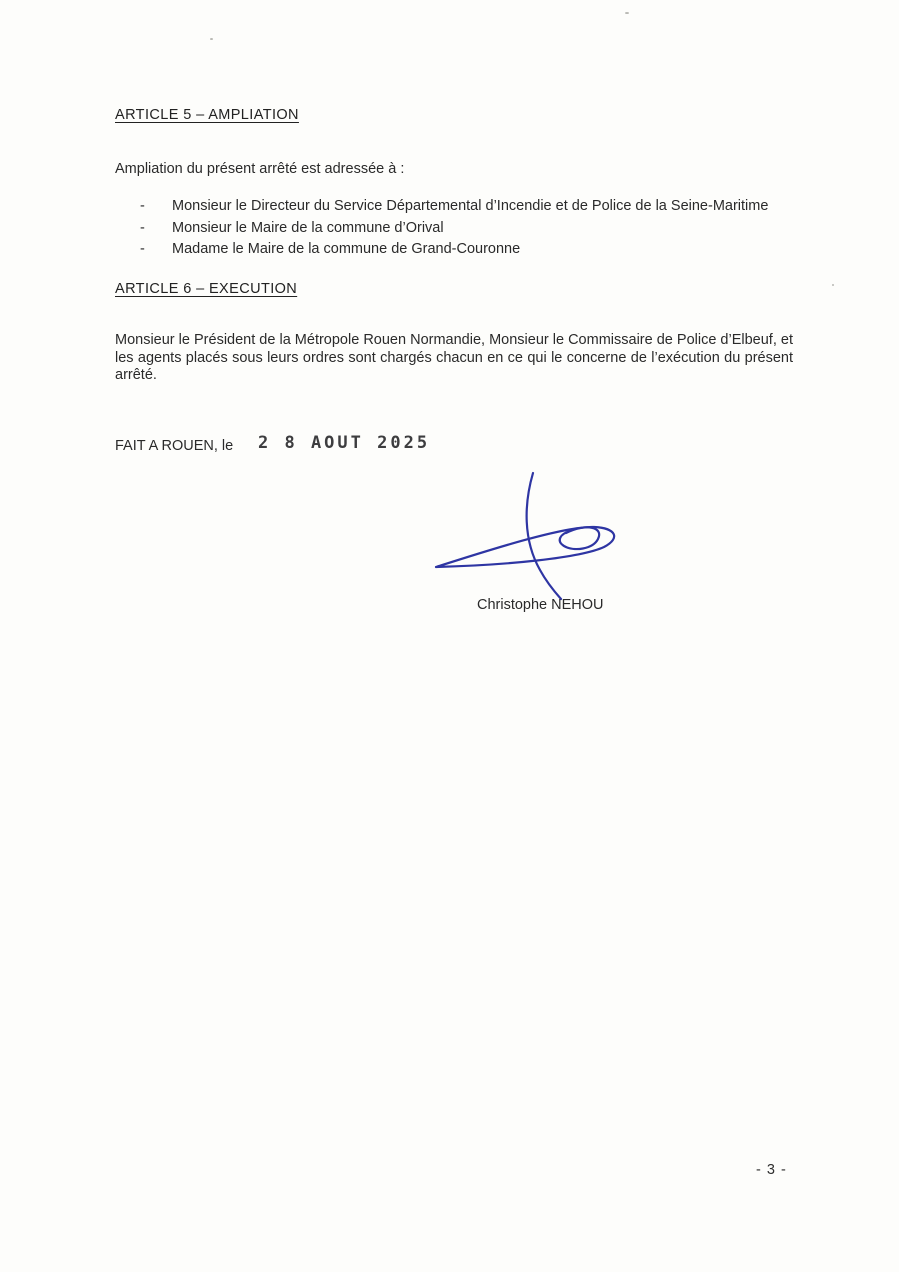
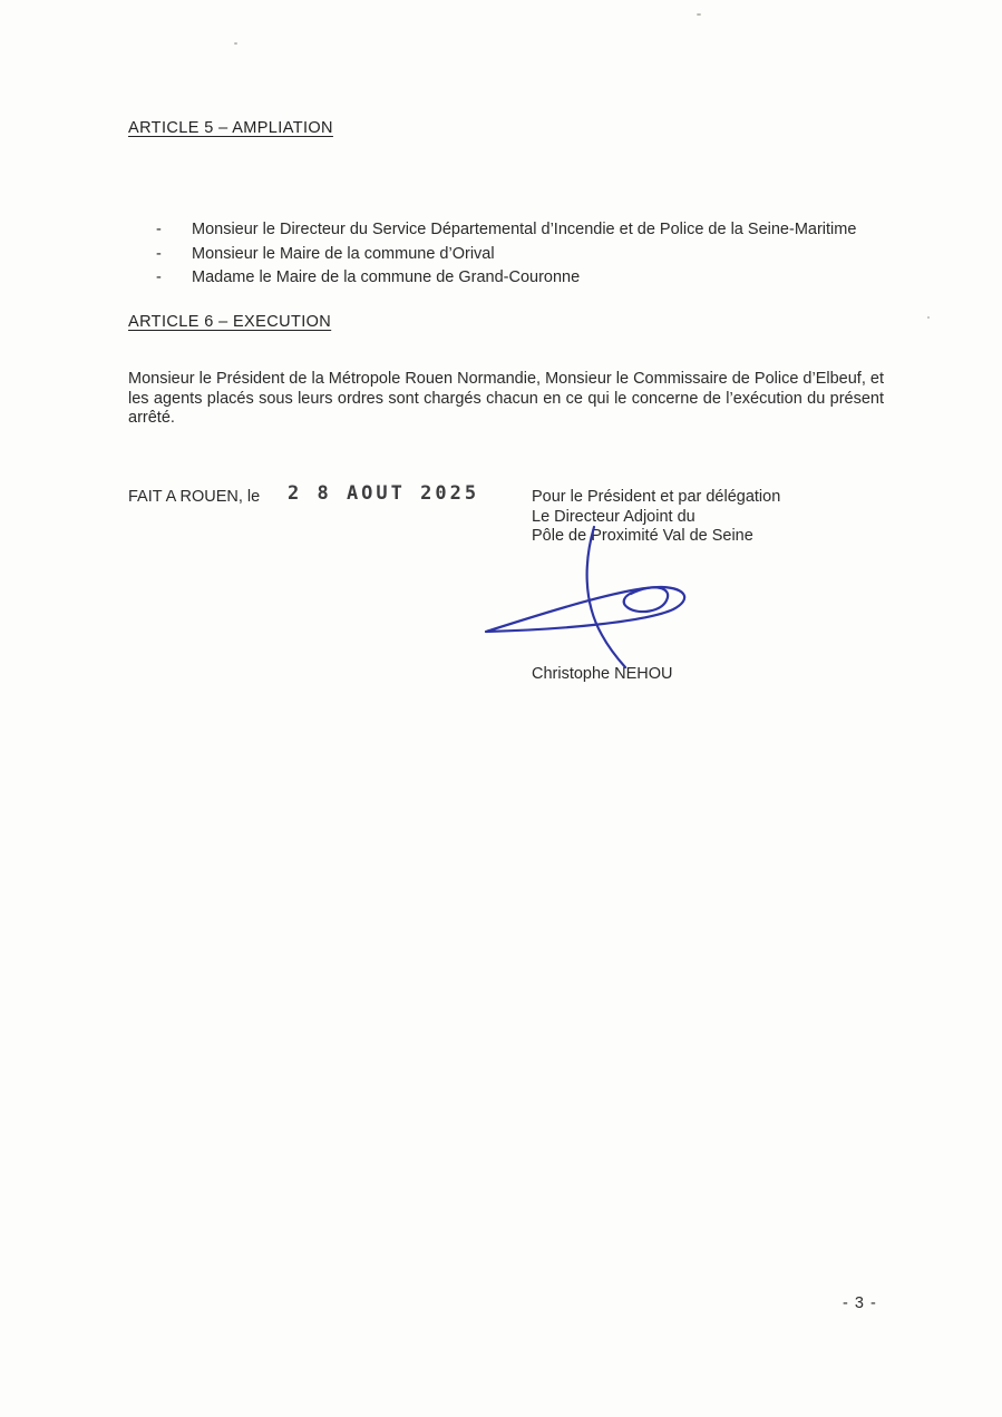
  ARTICLE 5 – AMPLIATION
- Ampliation du présent arrêté est adressée à :
  -
  Monsieur le Directeur du Service Départemental d’Incendie et de Police de la Seine-Maritime
  -
  Monsieur le Maire de la commune d’Orival
  -
  Madame le Maire de la commune de Grand-Couronne
  ARTICLE 6 – EXECUTION
  Monsieur le Président de la Métropole Rouen Normandie, Monsieur le Commissaire de Police d’Elbeuf, et les agents placés sous leurs ordres sont chargés chacun en ce qui le concerne de l’exécution du présent arrêté.
  FAIT A ROUEN, le
  2 8 AOUT 2025
+ Pour le Président et par délégation
+ Le Directeur Adjoint du
+ Pôle de Proximité Val de Seine
  Christophe NEHOU
  - 3 -
